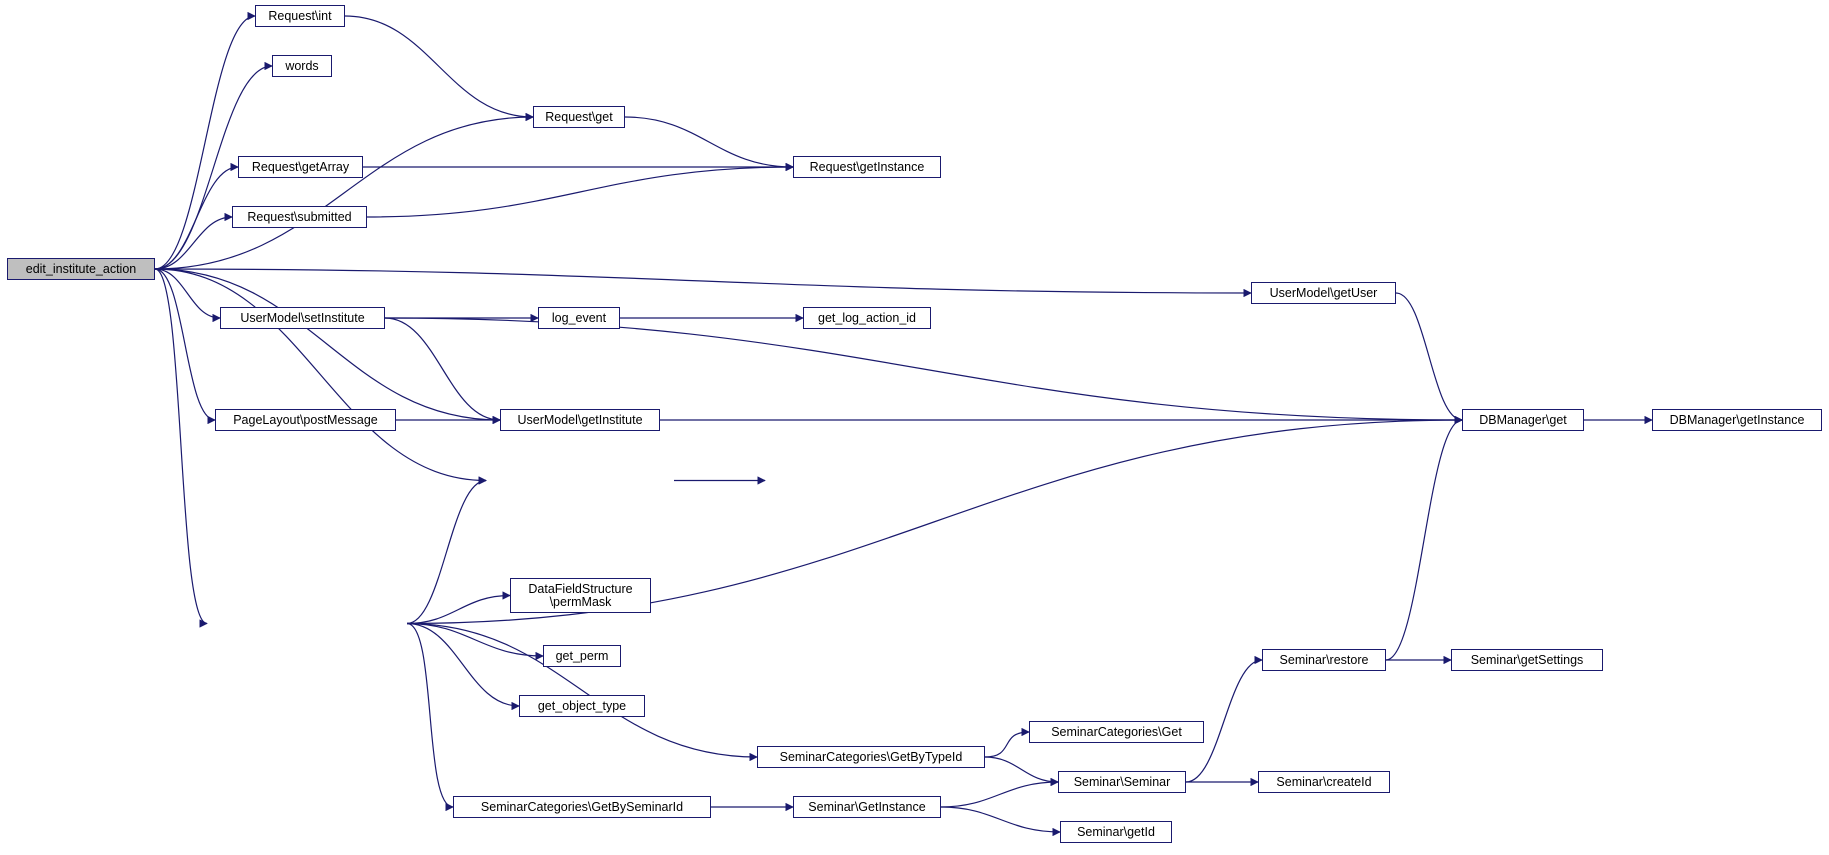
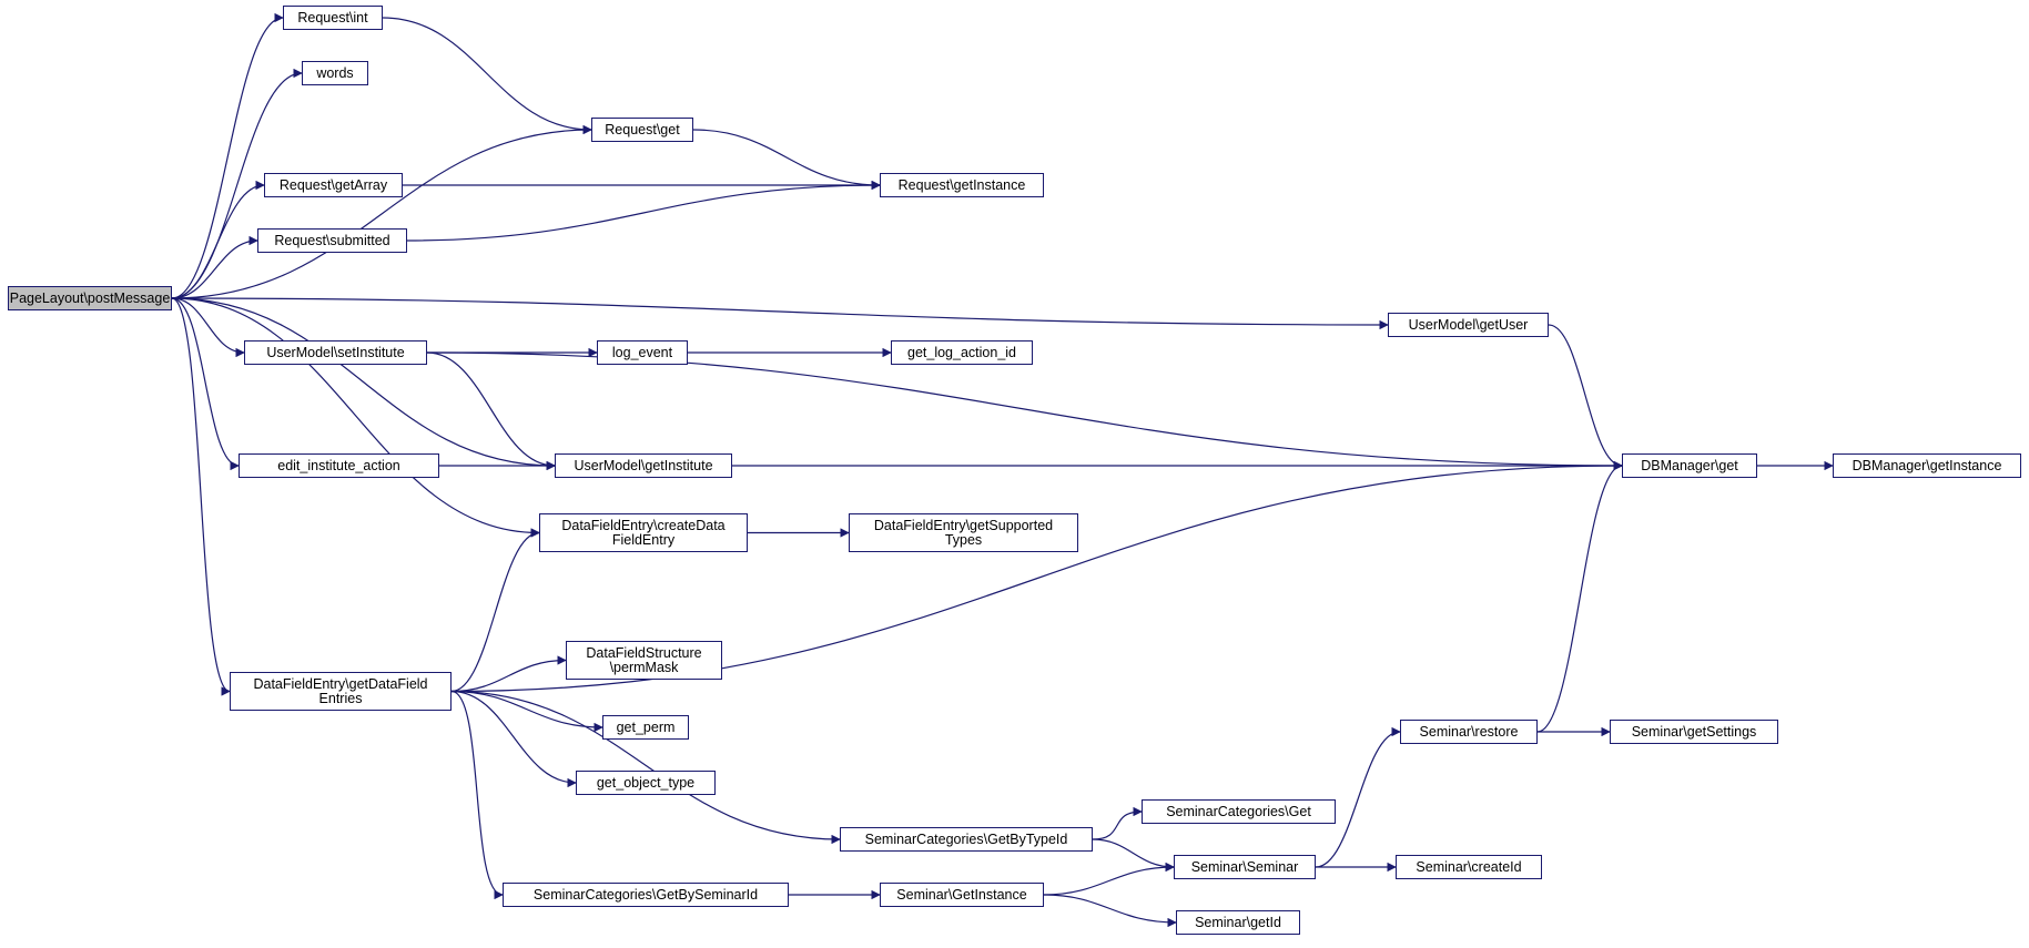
- edit_institute_action
+ PageLayout\postMessage
  Request\int
  words
  Request\get
  Request\getArray
  Request\getInstance
  Request\submitted
  UserModel\getUser
  UserModel\setInstitute
  log_event
  get_log_action_id
- PageLayout\postMessage
+ edit_institute_action
  UserModel\getInstitute
  DBManager\get
  DBManager\getInstance
+ DataFieldEntry\createData
+ FieldEntry
+ DataFieldEntry\getSupported
+ Types
+ DataFieldEntry\getDataField
+ Entries
  DataFieldStructure
  \permMask
  get_perm
  get_object_type
  Seminar\restore
  Seminar\getSettings
  SeminarCategories\Get
  SeminarCategories\GetByTypeId
  Seminar\Seminar
  Seminar\createId
  SeminarCategories\GetBySeminarId
  Seminar\GetInstance
  Seminar\getId
